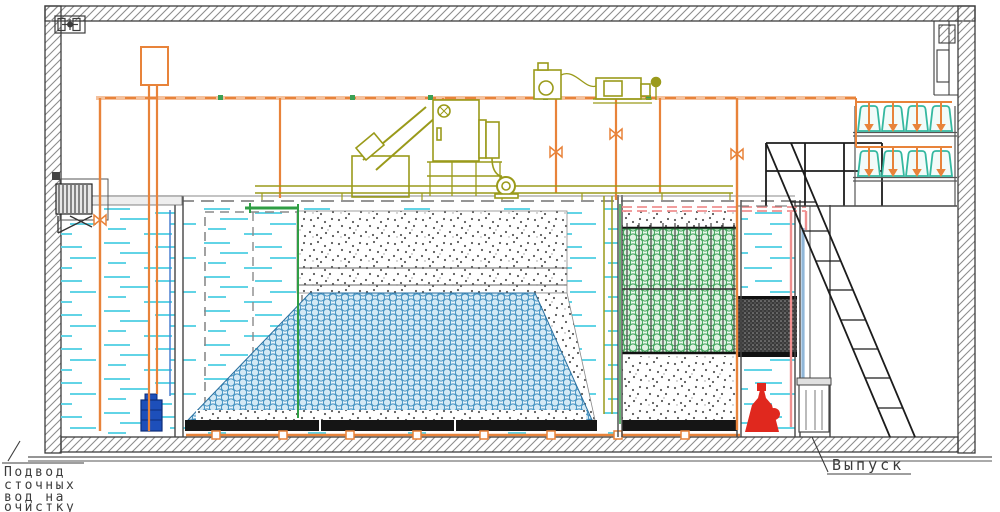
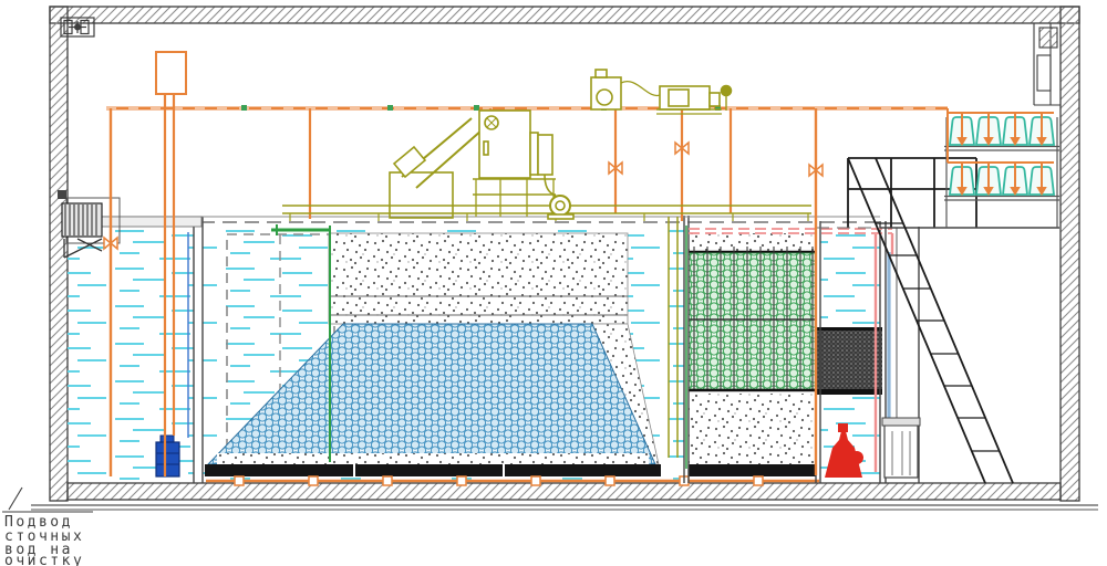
  Подвод
  сточных
  вод на
  очистку
- Выпуск
